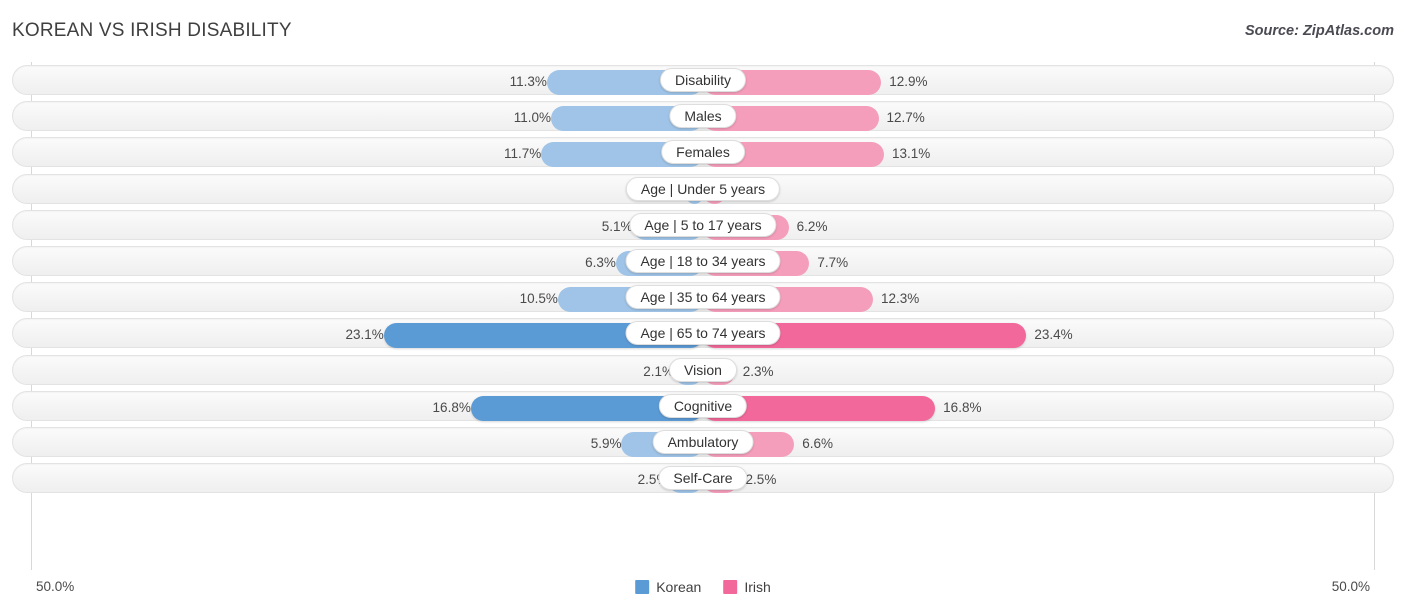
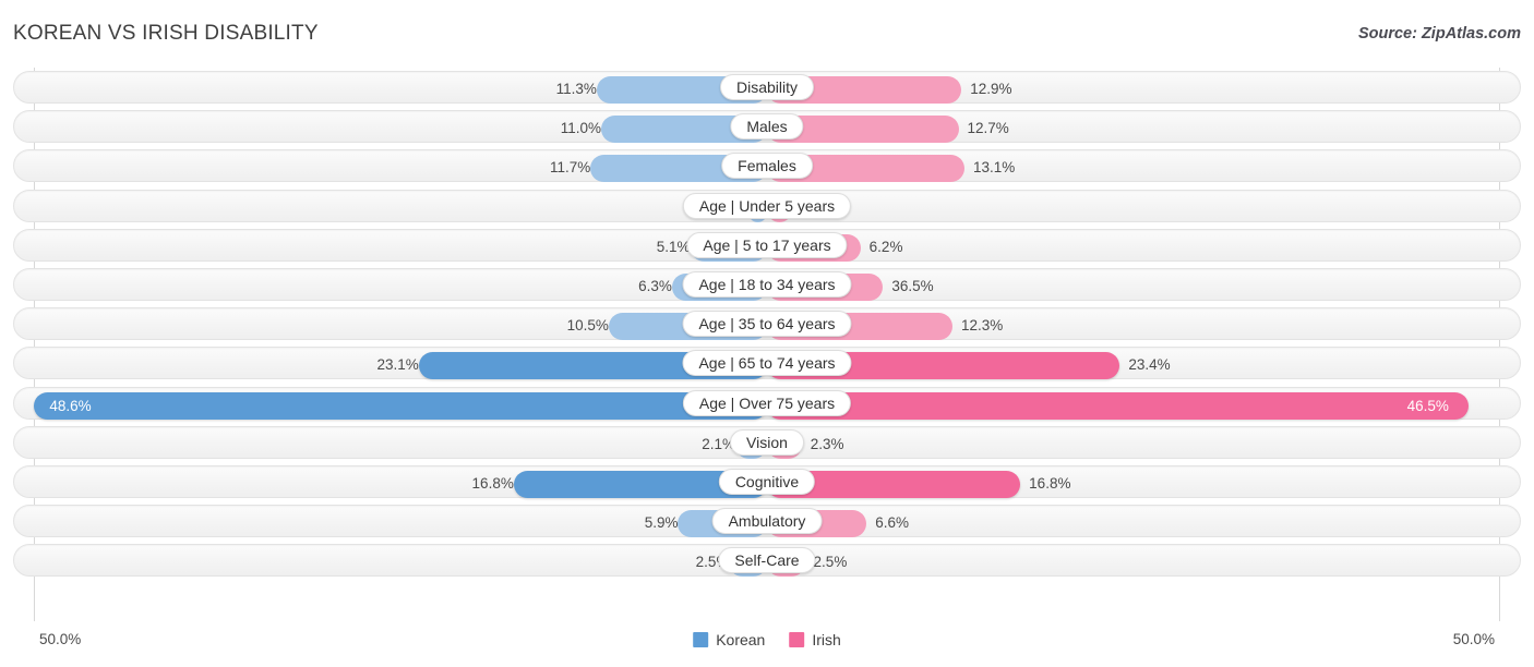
  KOREAN VS IRISH DISABILITY
  Source: ZipAtlas.com
  11.3%
  12.9%
  Disability
  11.0%
  12.7%
  Males
  11.7%
  13.1%
  Females
  Age | Under 5 years
  5.1%
  6.2%
  Age | 5 to 17 years
  6.3%
- 7.7%
+ 36.5%
  Age | 18 to 34 years
  10.5%
  12.3%
  Age | 35 to 64 years
  23.1%
  23.4%
  Age | 65 to 74 years
+ 48.6%
+ 46.5%
+ Age | Over 75 years
  2.1%
  2.3%
  Vision
  16.8%
  16.8%
  Cognitive
  5.9%
  6.6%
  Ambulatory
  2.5
  2.5%
  Self-Care
  50.0%
  Korean
  Irish
  50.0%
